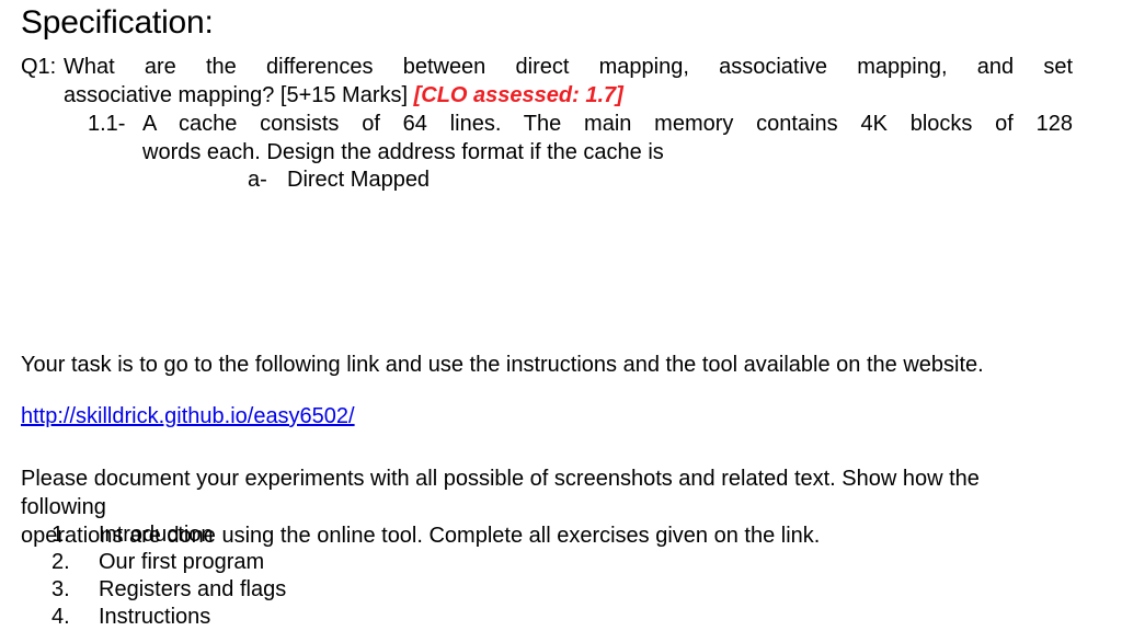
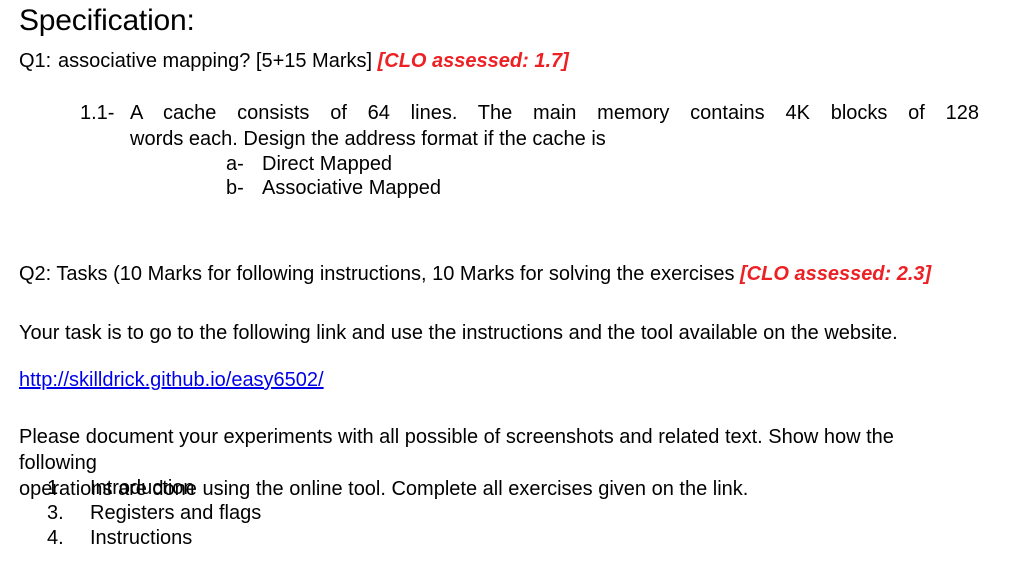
  Specification:
  Q1:
- What are the differences between direct mapping, associative mapping, and set
  associative mapping? [5+15 Marks] [CLO assessed: 1.7]
  1.1-
  A cache consists of 64 lines. The main memory contains 4K blocks of 128
  words each. Design the address format if the cache is
  a-
  Direct Mapped
+ b-
+ Associative Mapped
+ Q2: Tasks (10 Marks for following instructions, 10 Marks for solving the exercises [CLO assessed: 2.3]
  Your task is to go to the following link and use the instructions and the tool available on the website.
  http://skilldrick.github.io/easy6502/
  Please document your experiments with all possible of screenshots and related text. Show how the following
  operations are done using the online tool. Complete all exercises given on the link.
  1.
  Introduction
- 2.
- Our first program
  3.
  Registers and flags
  4.
  Instructions
